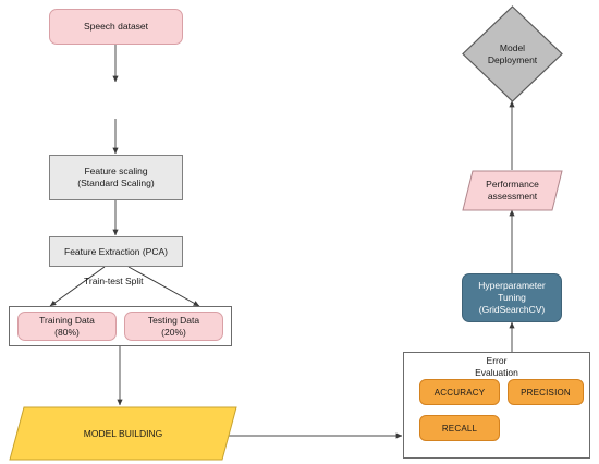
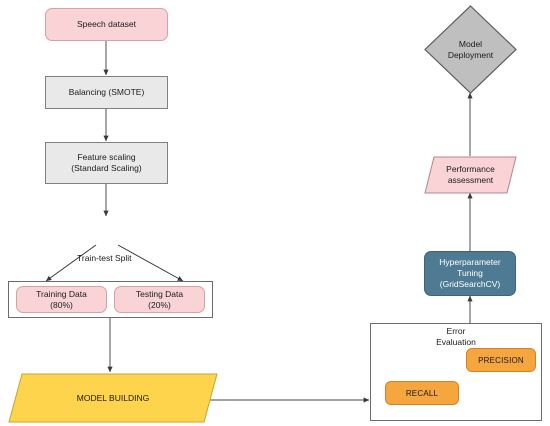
  Speech dataset
+ Balancing (SMOTE)
  Feature scaling
  (Standard Scaling)
- Feature Extraction (PCA)
  Train-test Split
  Training Data
  (80%)
  Testing Data
  (20%)
  MODEL BUILDING
  Error
  Evaluation
- ACCURACY
  PRECISION
  RECALL
  Hyperparameter
  Tuning
  (GridSearchCV)
  Performance
  assessment
  Model
  Deployment
